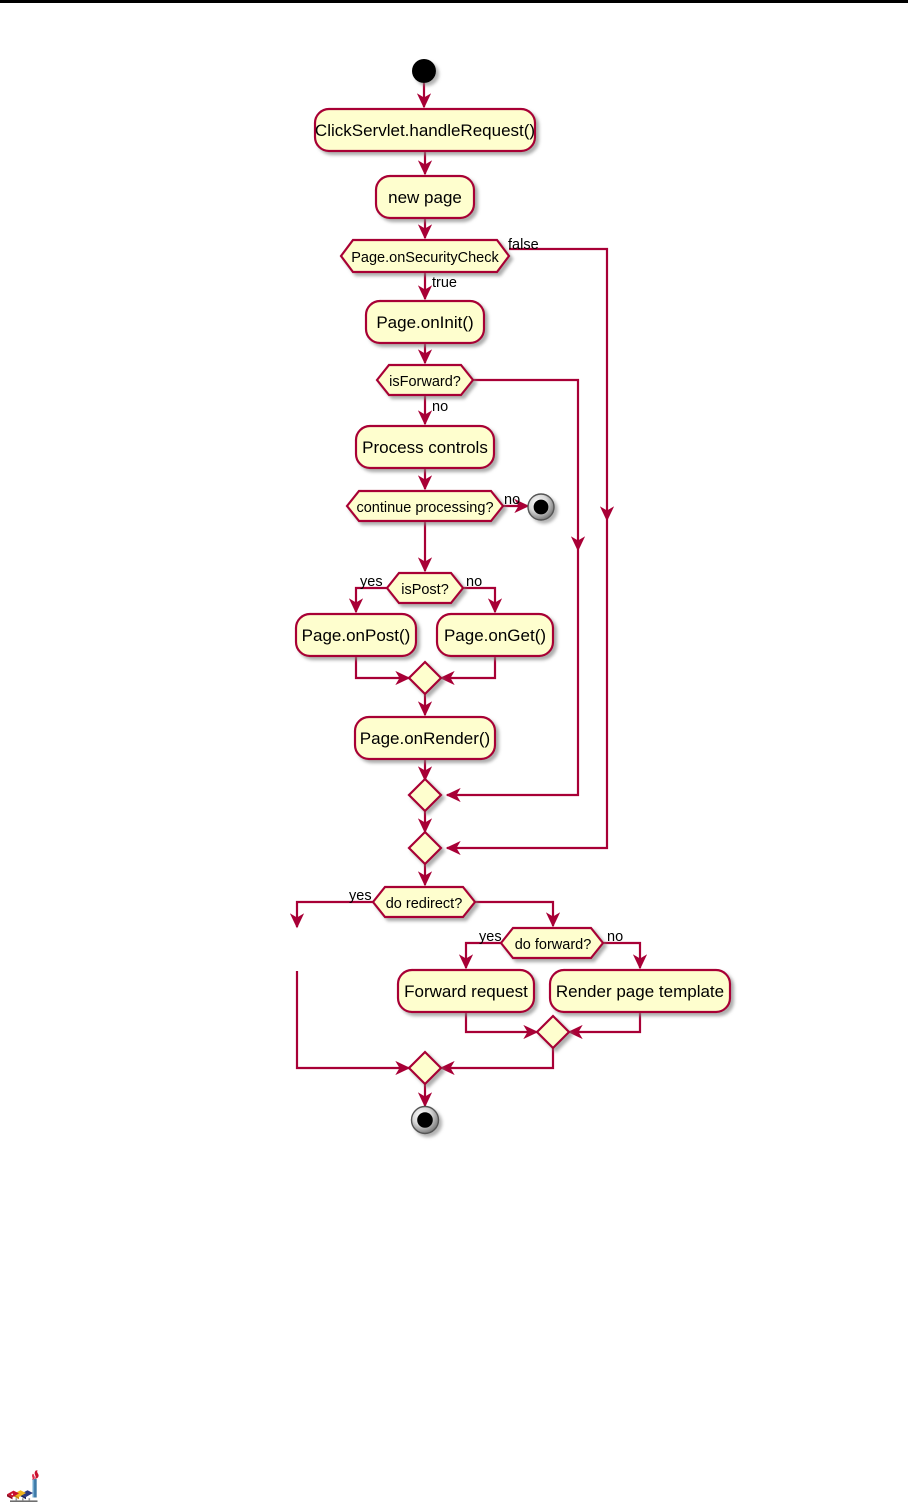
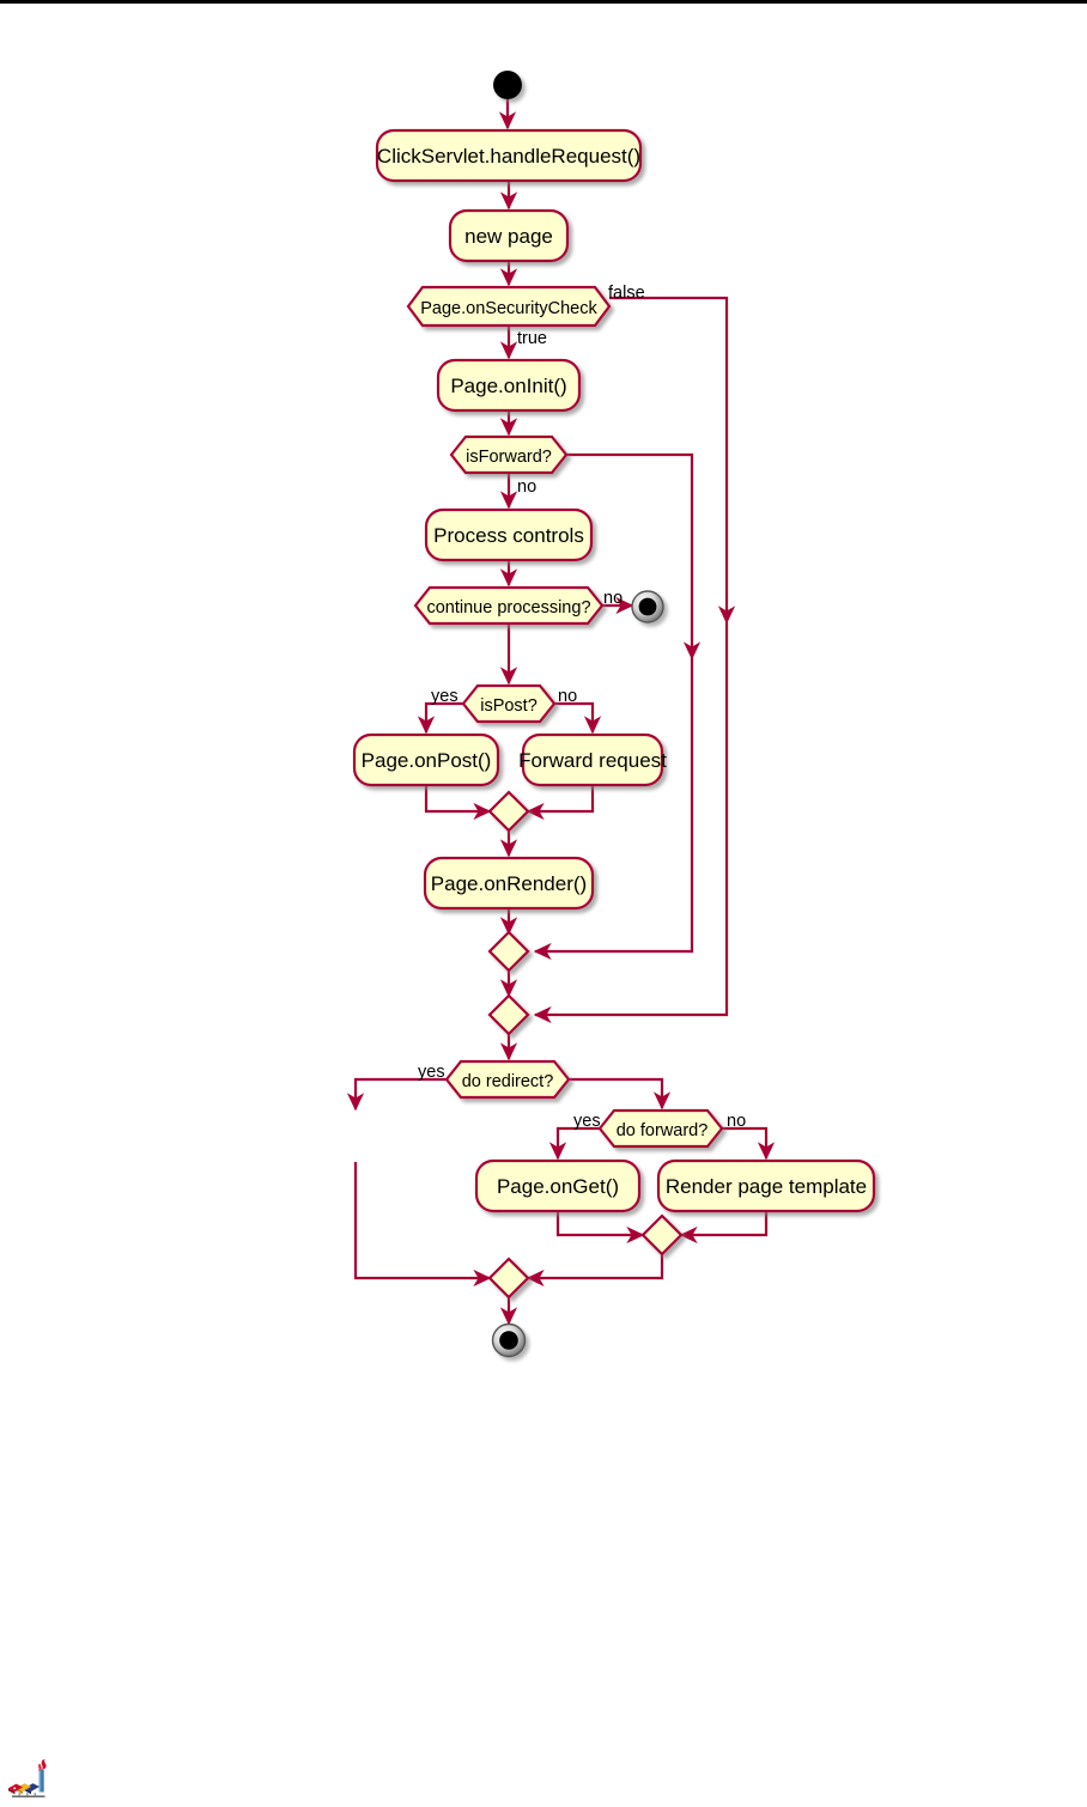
  ClickServlet.handleRequest()
  new page
  Page.onSecurityCheck
  Page.onInit()
  isForward?
  Process controls
  continue processing?
  isPost?
  Page.onPost()
- Page.onGet()
+ Forward request
  Page.onRender()
  do redirect?
  do forward?
- Forward request
+ Page.onGet()
  Render page template
  false
  true
  no
  no
  yes
  no
  yes
  yes
  no
